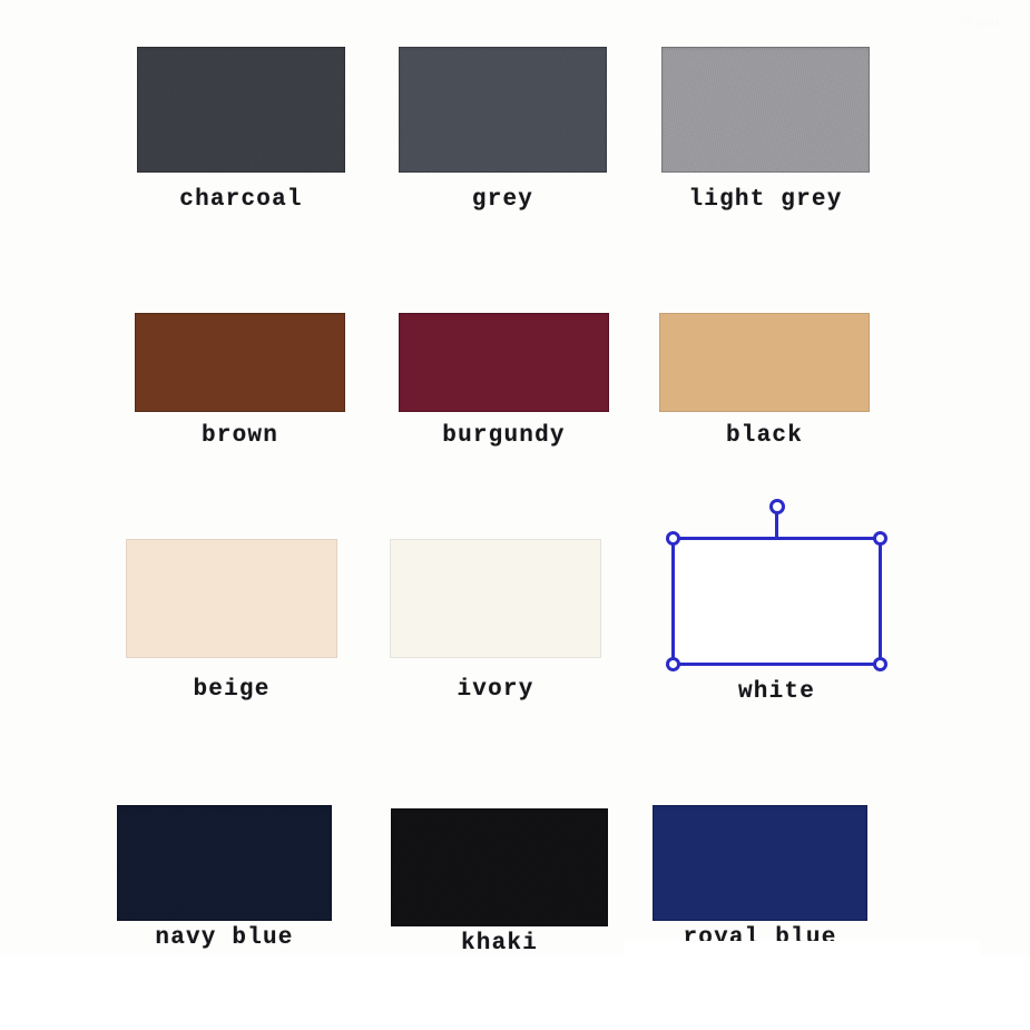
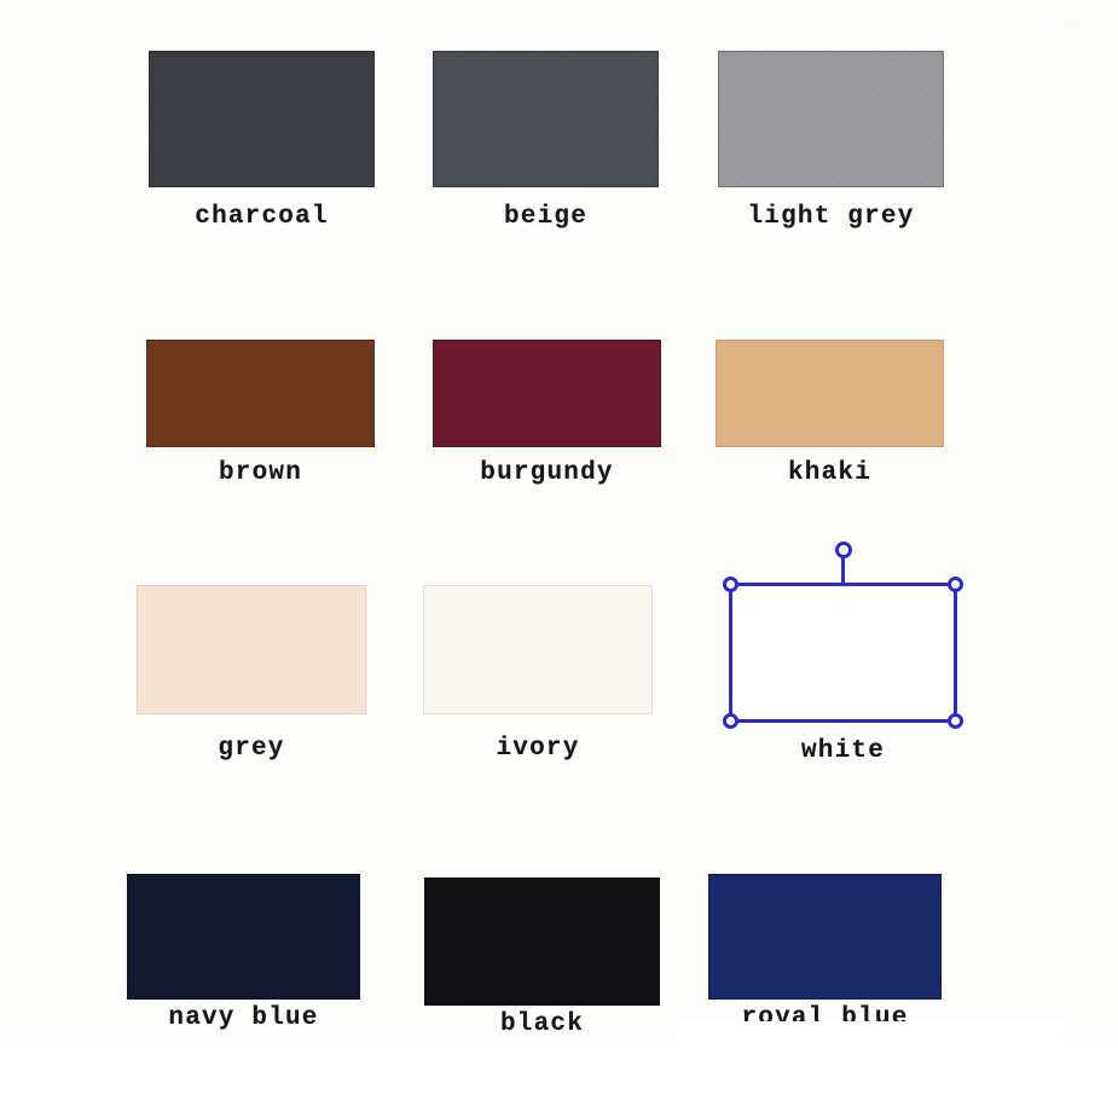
  charcoal
- grey
+ beige
  light grey
  brown
  burgundy
- black
+ khaki
- beige
+ grey
  ivory
  white
  navy blue
- khaki
+ black
  royal blue
